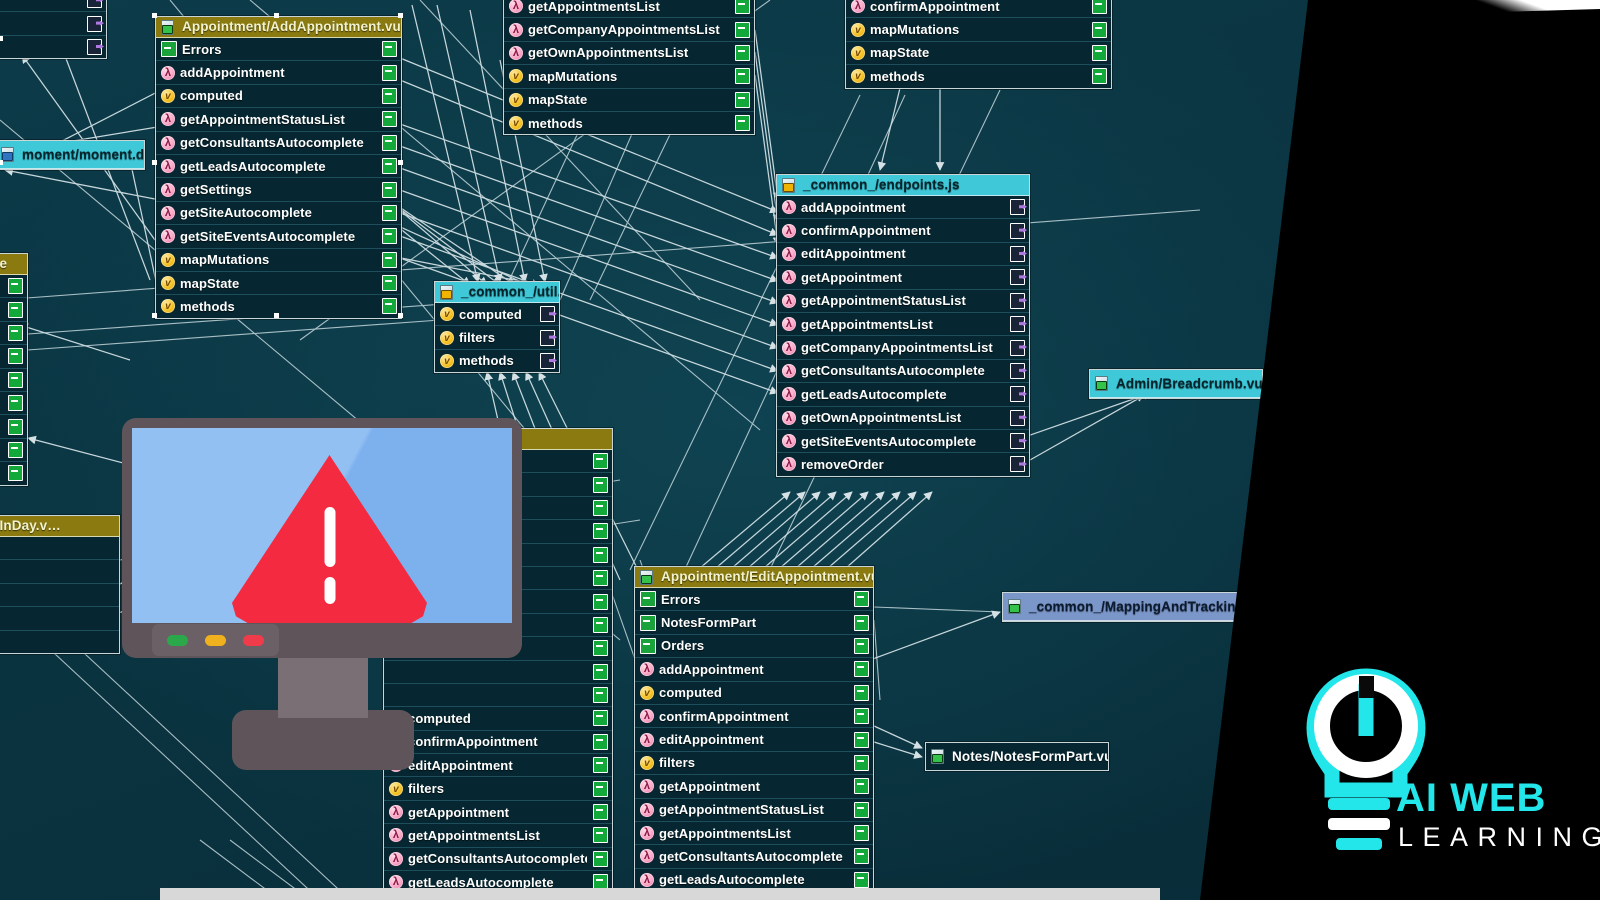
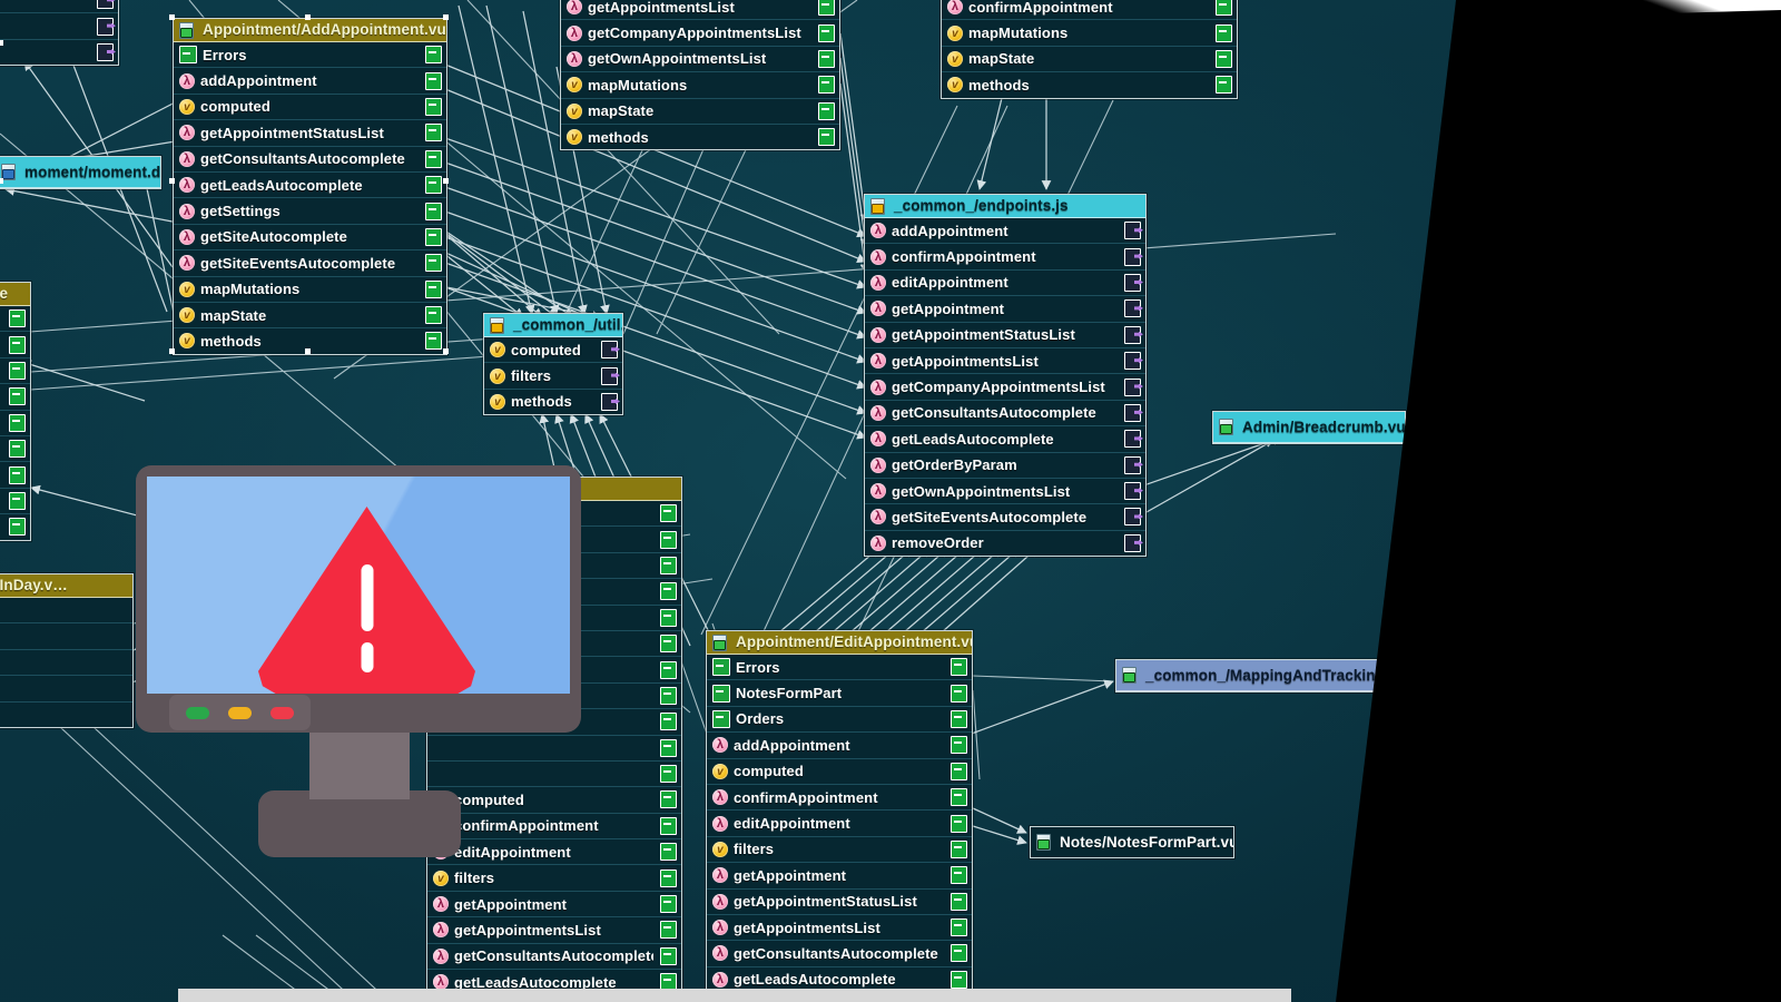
  Appointment/AddAppointment.vu
  Errors
  addAppointment
  computed
  getAppointmentStatusList
  getConsultantsAutocomplete
  getLeadsAutocomplete
  getSettings
  getSiteAutocomplete
  getSiteEventsAutocomplete
  mapMutations
  mapState
  methods
  getAppointmentsList
  getCompanyAppointmentsList
  getOwnAppointmentsList
  mapMutations
  mapState
  methods
  confirmAppointment
  mapMutations
  mapState
  methods
  _common_/util
  computed
  filters
  methods
  _common_/endpoints.js
  addAppointment
  confirmAppointment
  editAppointment
  getAppointment
  getAppointmentStatusList
  getAppointmentsList
  getCompanyAppointmentsList
  getConsultantsAutocomplete
  getLeadsAutocomplete
+ getOrderByParam
  getOwnAppointmentsList
  getSiteEventsAutocomplete
  removeOrder
  Appointment/EditAppointment.v
  Errors
  NotesFormPart
  Orders
  addAppointment
  computed
  confirmAppointment
  editAppointment
  filters
  getAppointment
  getAppointmentStatusList
  getAppointmentsList
  getConsultantsAutocomplete
  getLeadsAutocomplete
  omputed
  onfirmAppointment
  editAppointment
  filters
  getAppointment
  getAppointmentsList
  getConsultantsAutocomplet
  getLeadsAutocomplete
  moment/moment.d
  Admin/Breadcrumb.vu
  _common_/MappingAndTrackin
  Notes/NotesFormPart.v
- AI WEB
- LEARNING
